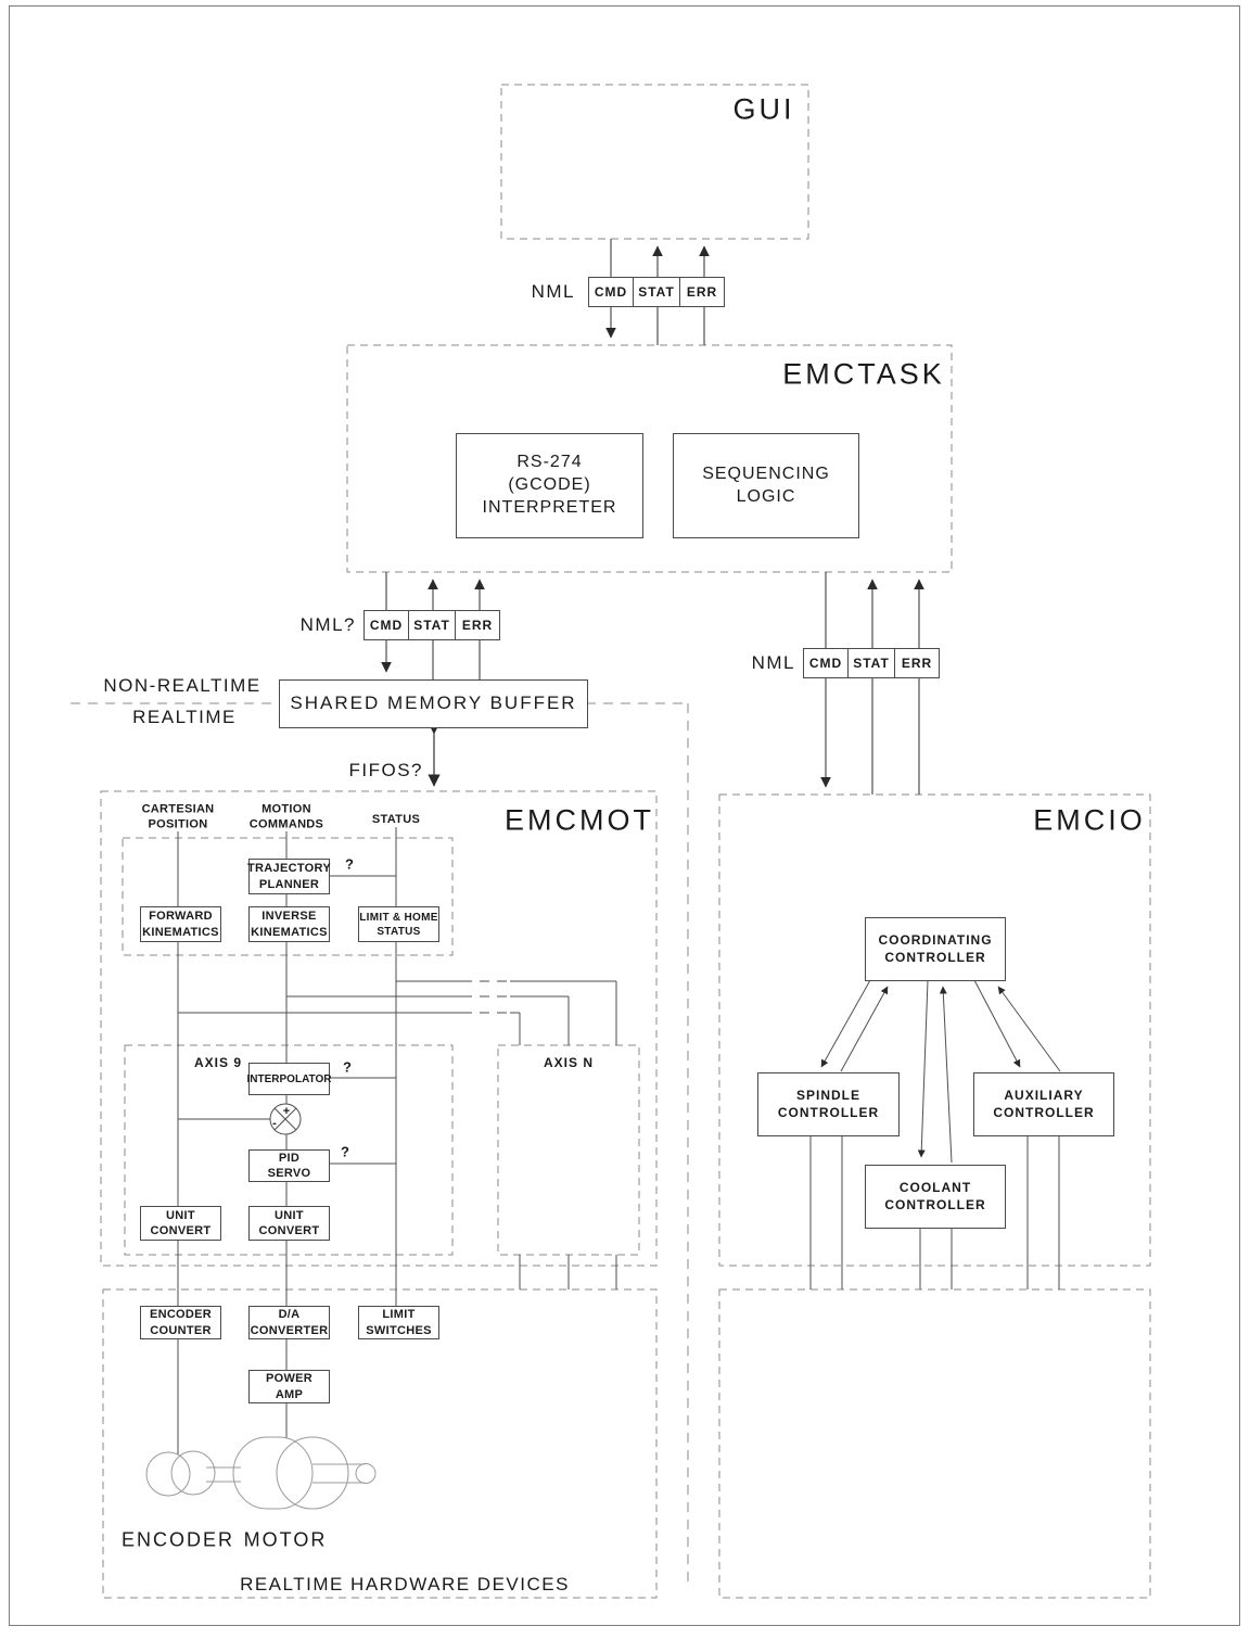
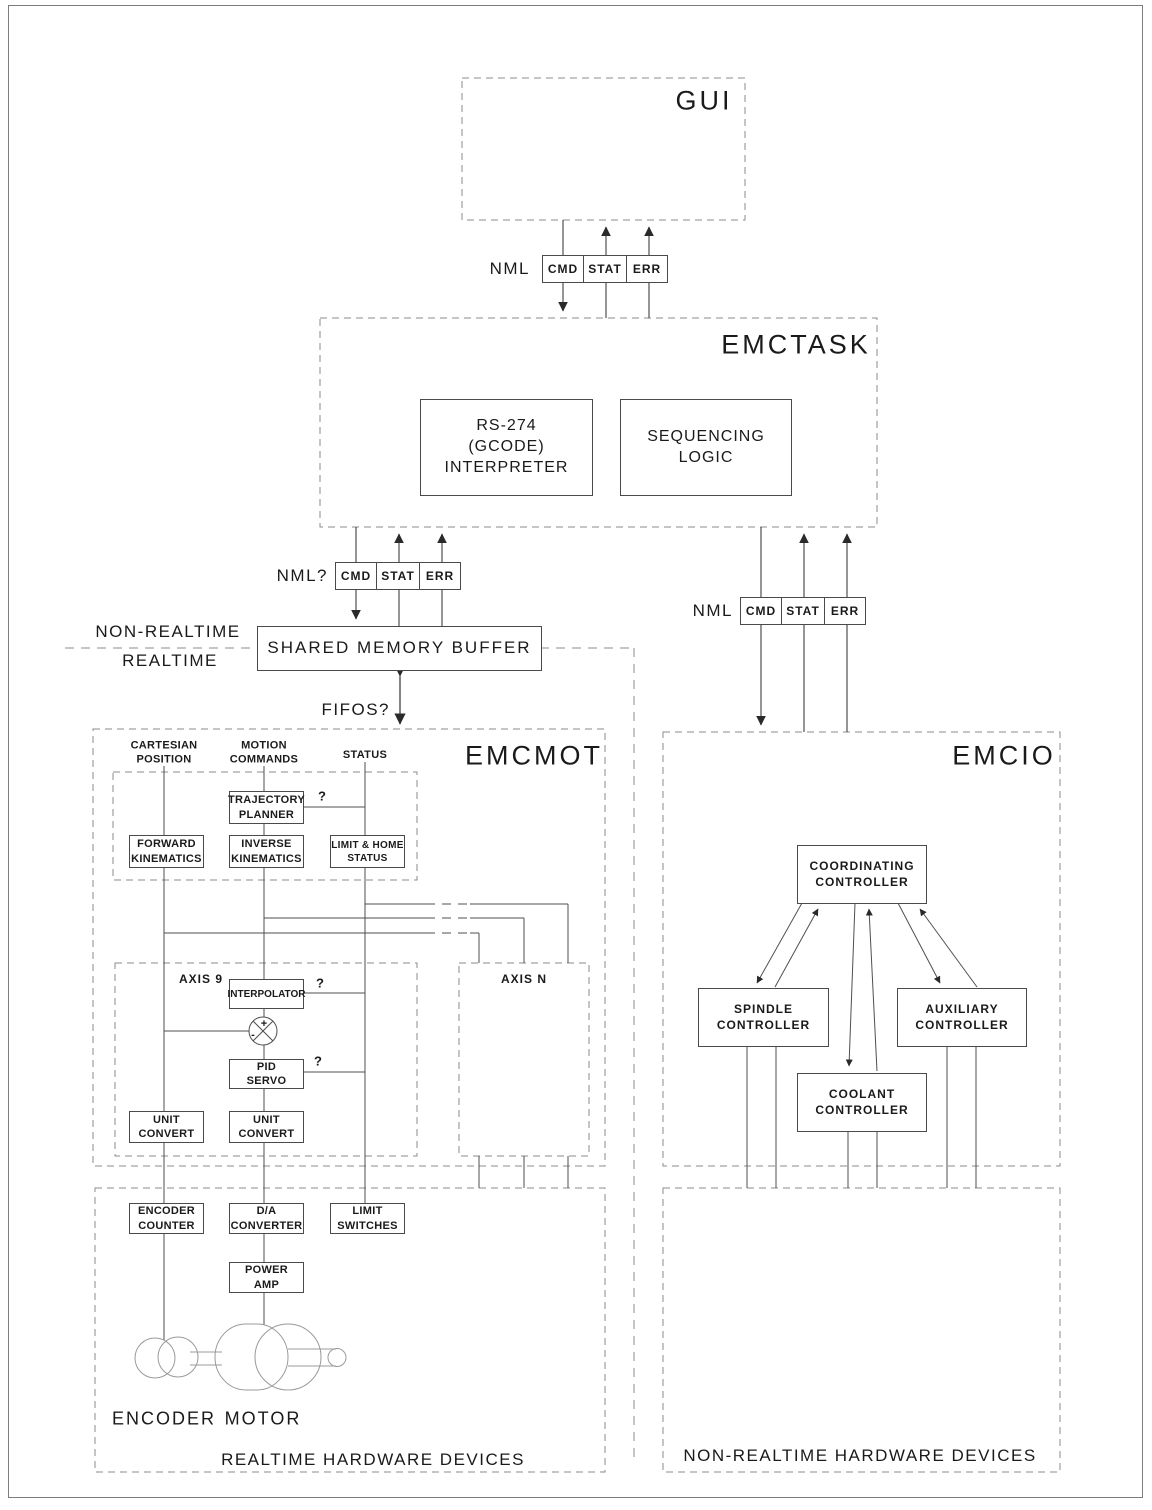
  +
  -
  GUI
  EMCTASK
  EMCMOT
  EMCIO
  NML
  CMD
  STAT
  ERR
  NML?
  CMD
  STAT
  ERR
  NML
  CMD
  STAT
  ERR
  RS-274
  (GCODE)
  INTERPRETER
  SEQUENCING
  LOGIC
  SHARED MEMORY BUFFER
  NON-REALTIME
  REALTIME
  FIFOS?
  CARTESIAN
  POSITION
  MOTION
  COMMANDS
  STATUS
  TRAJECTORY
  PLANNER
  FORWARD
  KINEMATICS
  INVERSE
  KINEMATICS
  LIMIT & HOME
  STATUS
  ?
  ?
  ?
  AXIS 9
  AXIS N
  INTERPOLATOR
  PID
  SERVO
  UNIT
  CONVERT
  UNIT
  CONVERT
  COORDINATING
  CONTROLLER
  SPINDLE
  CONTROLLER
  AUXILIARY
  CONTROLLER
  COOLANT
  CONTROLLER
  ENCODER
  COUNTER
  D/A
  CONVERTER
  LIMIT
  SWITCHES
  POWER
  AMP
  ENCODER
  MOTOR
  REALTIME HARDWARE DEVICES
+ NON-REALTIME HARDWARE DEVICES
